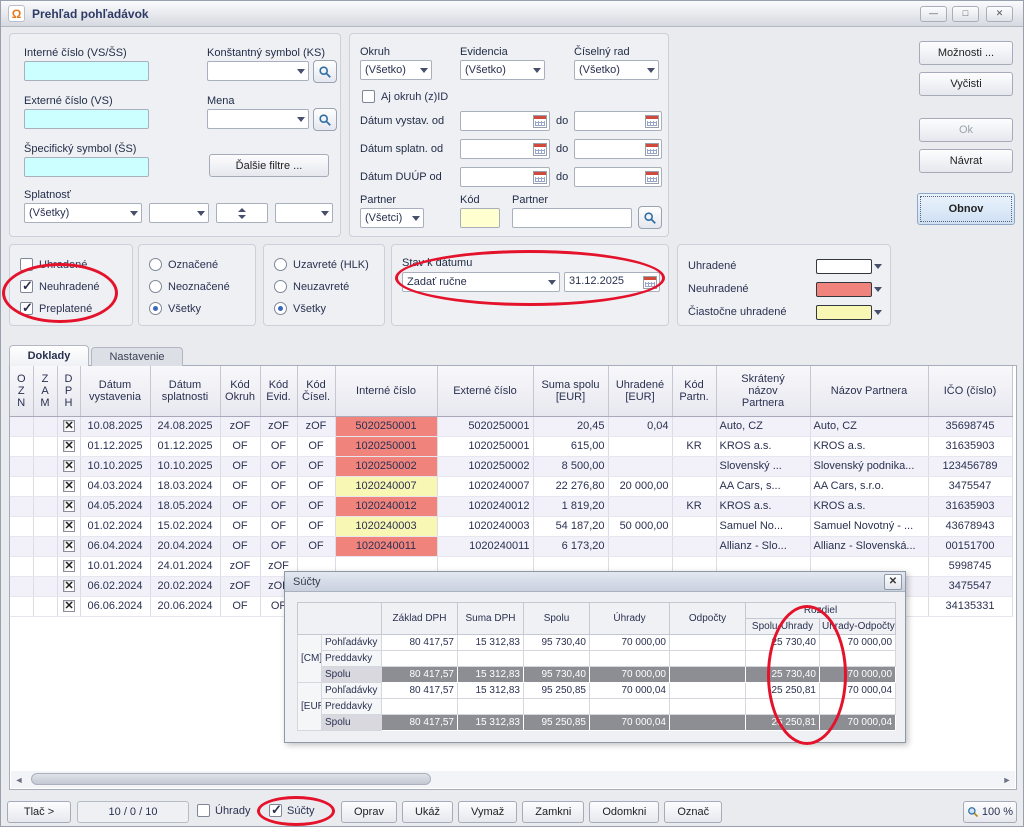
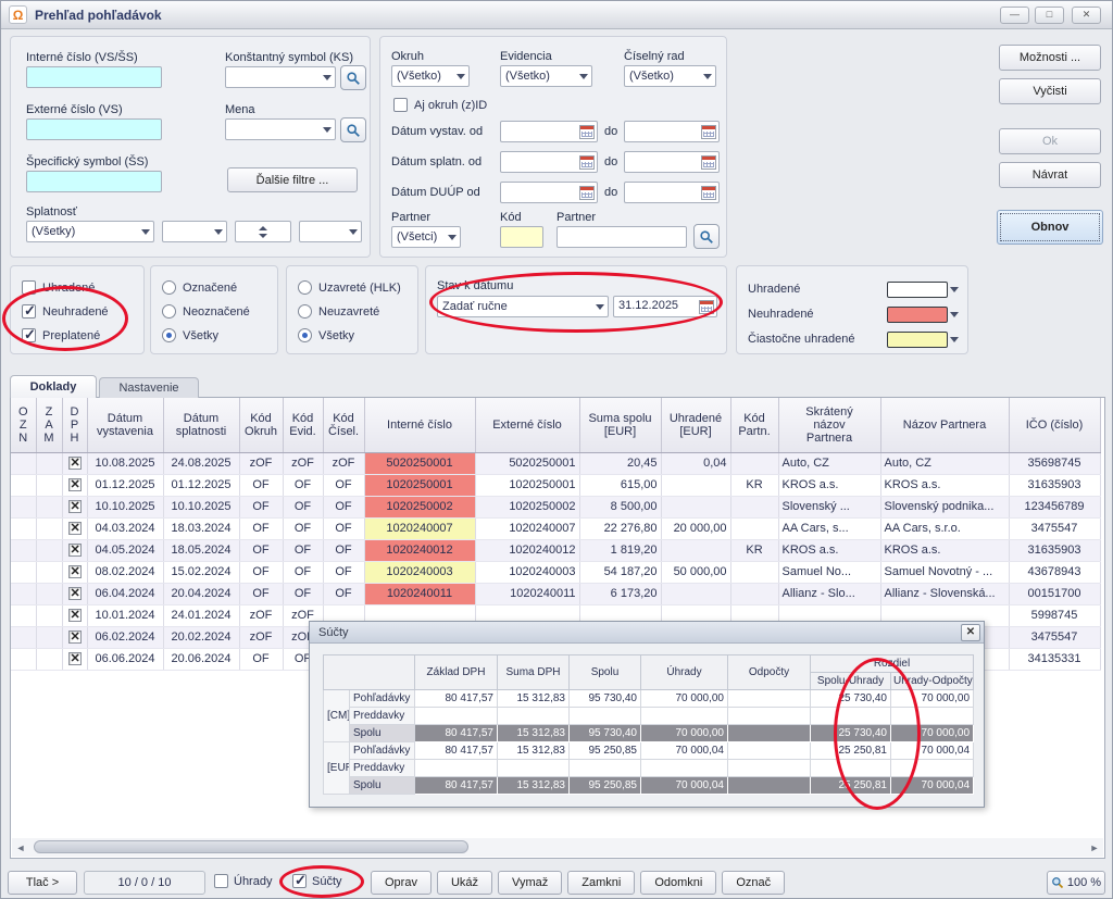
  Ω
  Prehľad pohľadávok
  —
  □
  ✕
  Interné číslo (VS/ŠS)
  Konštantný symbol (KS)
  Externé číslo (VS)
  Mena
  Špecifický symbol (ŠS)
  Ďalšie filtre ...
  Splatnosť
  (Všetky)
  Okruh
  (Všetko)
  Evidencia
  (Všetko)
  Číselný rad
  (Všetko)
  Aj okruh (z)ID
  Dátum vystav. od
  do
  Dátum splatn. od
  do
  Dátum DUÚP od
  do
  Partner
  (Všetci)
  Kód
  Partner
  Možnosti ...
  Vyčisti
  Ok
  Návrat
  Obnov
  Uhradené
  Neuhradené
  Preplatené
  Označené
  Neoznačené
  Všetky
  Uzavreté (HLK)
  Neuzavreté
  Všetky
  Stav k dátumu
  Zadať ručne
  31.12.2025
  Uhradené
  Neuhradené
  Čiastočne uhradené
  Doklady
  Nastavenie
  O Z N	Z A M	D P H	Dátum vystavenia	Dátum splatnosti	Kód Okruh	Kód Evid.	Kód Čísel.	Interné číslo	Externé číslo	Suma spolu [EUR]	Uhradené [EUR]	Kód Partn.	Skrátený názov Partnera	Názov Partnera	IČO (číslo)
  			10.08.2025	24.08.2025	zOF	zOF	zOF	5020250001	5020250001	20,45	0,04		Auto, CZ	Auto, CZ	35698745
  			01.12.2025	01.12.2025	OF	OF	OF	1020250001	1020250001	615,00		KR	KROS a.s.	KROS a.s.	31635903
  			10.10.2025	10.10.2025	OF	OF	OF	1020250002	1020250002	8 500,00			Slovenský ...	Slovenský podnika...	123456789
  			04.03.2024	18.03.2024	OF	OF	OF	1020240007	1020240007	22 276,80	20 000,00		AA Cars, s...	AA Cars, s.r.o.	3475547
  			04.05.2024	18.05.2024	OF	OF	OF	1020240012	1020240012	1 819,20		KR	KROS a.s.	KROS a.s.	31635903
- 			01.02.2024	15.02.2024	OF	OF	OF	1020240003	1020240003	54 187,20	50 000,00		Samuel No...	Samuel Novotný - ...	43678943
+ 			08.02.2024	15.02.2024	OF	OF	OF	1020240003	1020240003	54 187,20	50 000,00		Samuel No...	Samuel Novotný - ...	43678943
  			06.04.2024	20.04.2024	OF	OF	OF	1020240011	1020240011	6 173,20			Allianz - Slo...	Allianz - Slovenská...	00151700
  			10.01.2024	24.01.2024	zOF	zOF									5998745
  			06.02.2024	20.02.2024	zOF	zO									3475547
  			06.06.2024	20.06.2024	OF	OF									34135331
  ◄
  ►
  Súčty
  ✕
  	Základ DPH	Suma DPH	Spolu	Úhrady	Odpočty	Rozdiel
  Spolu-Uhrady	Uhrady-Odpočty
  [CM]	Pohľadávky	80 417,57	15 312,83	95 730,40	70 000,00		25 730,40	70 000,00
  Preddavky
  Spolu	80 417,57	15 312,83	95 730,40	70 000,00		25 730,40	70 000,00
  [EU	Pohľadávky	80 417,57	15 312,83	95 250,85	70 000,04		25 250,81	70 000,04
  Preddavky
  Spolu	80 417,57	15 312,83	95 250,85	70 000,04		25 250,81	70 000,04
  Tlač >
  10 / 0 / 10
  Úhrady
  Súčty
  Oprav
  Ukáž
  Vymaž
  Zamkni
  Odomkni
  Označ
  100 %
